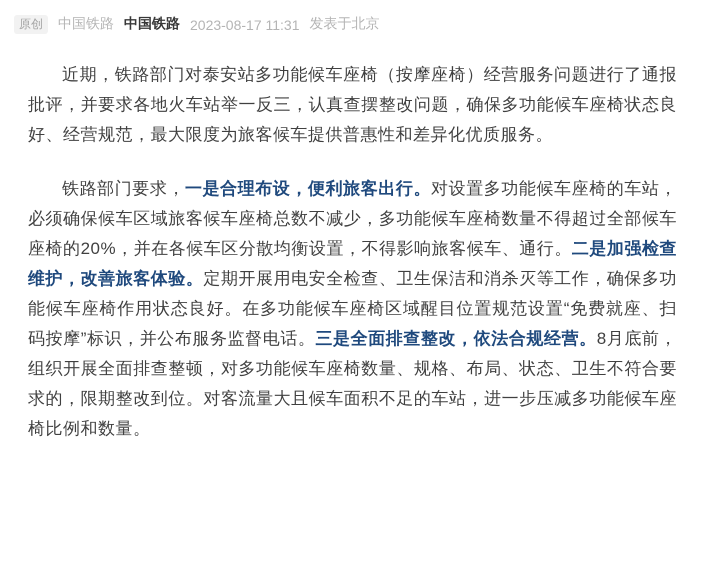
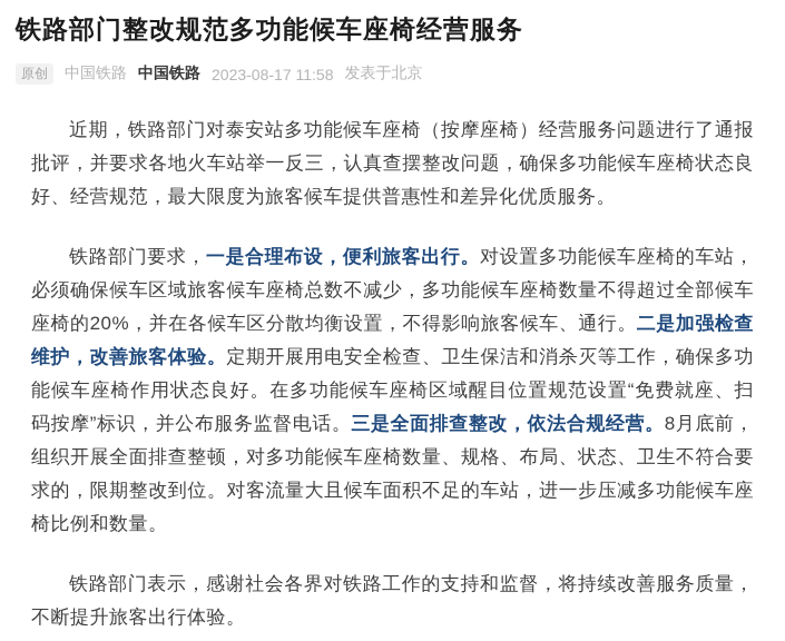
+ 铁路部门整改规范多功能候车座椅经营服务
  原创
  中国铁路
  中国铁路
- 2023-08-17 11:31
+ 2023-08-17 11:58
  发表于北京
  近期，铁路部门对泰安站多功能候车座椅（按摩座椅）经营服务问题进行了通报批评，并要求各地火车站举一反三，认真查摆整改问题，确保多功能候车座椅状态良好、经营规范，最大限度为旅客候车提供普惠性和差异化优质服务。
  铁路部门要求，一是合理布设，便利旅客出行。对设置多功能候车座椅的车站，必须确保候车区域旅客候车座椅总数不减少，多功能候车座椅数量不得超过全部候车座椅的20%，并在各候车区分散均衡设置，不得影响旅客候车、通行。二是加强检查维护，改善旅客体验。定期开展用电安全检查、卫生保洁和消杀灭等工作，确保多功能候车座椅作用状态良好。在多功能候车座椅区域醒目位置规范设置“免费就座、扫码按摩”标识，并公布服务监督电话。三是全面排查整改，依法合规经营。8月底前，组织开展全面排查整顿，对多功能候车座椅数量、规格、布局、状态、卫生不符合要求的，限期整改到位。对客流量大且候车面积不足的车站，进一步压减多功能候车座椅比例和数量。
+ 铁路部门表示，感谢社会各界对铁路工作的支持和监督，将持续改善服务质量，不断提升旅客出行体验。
